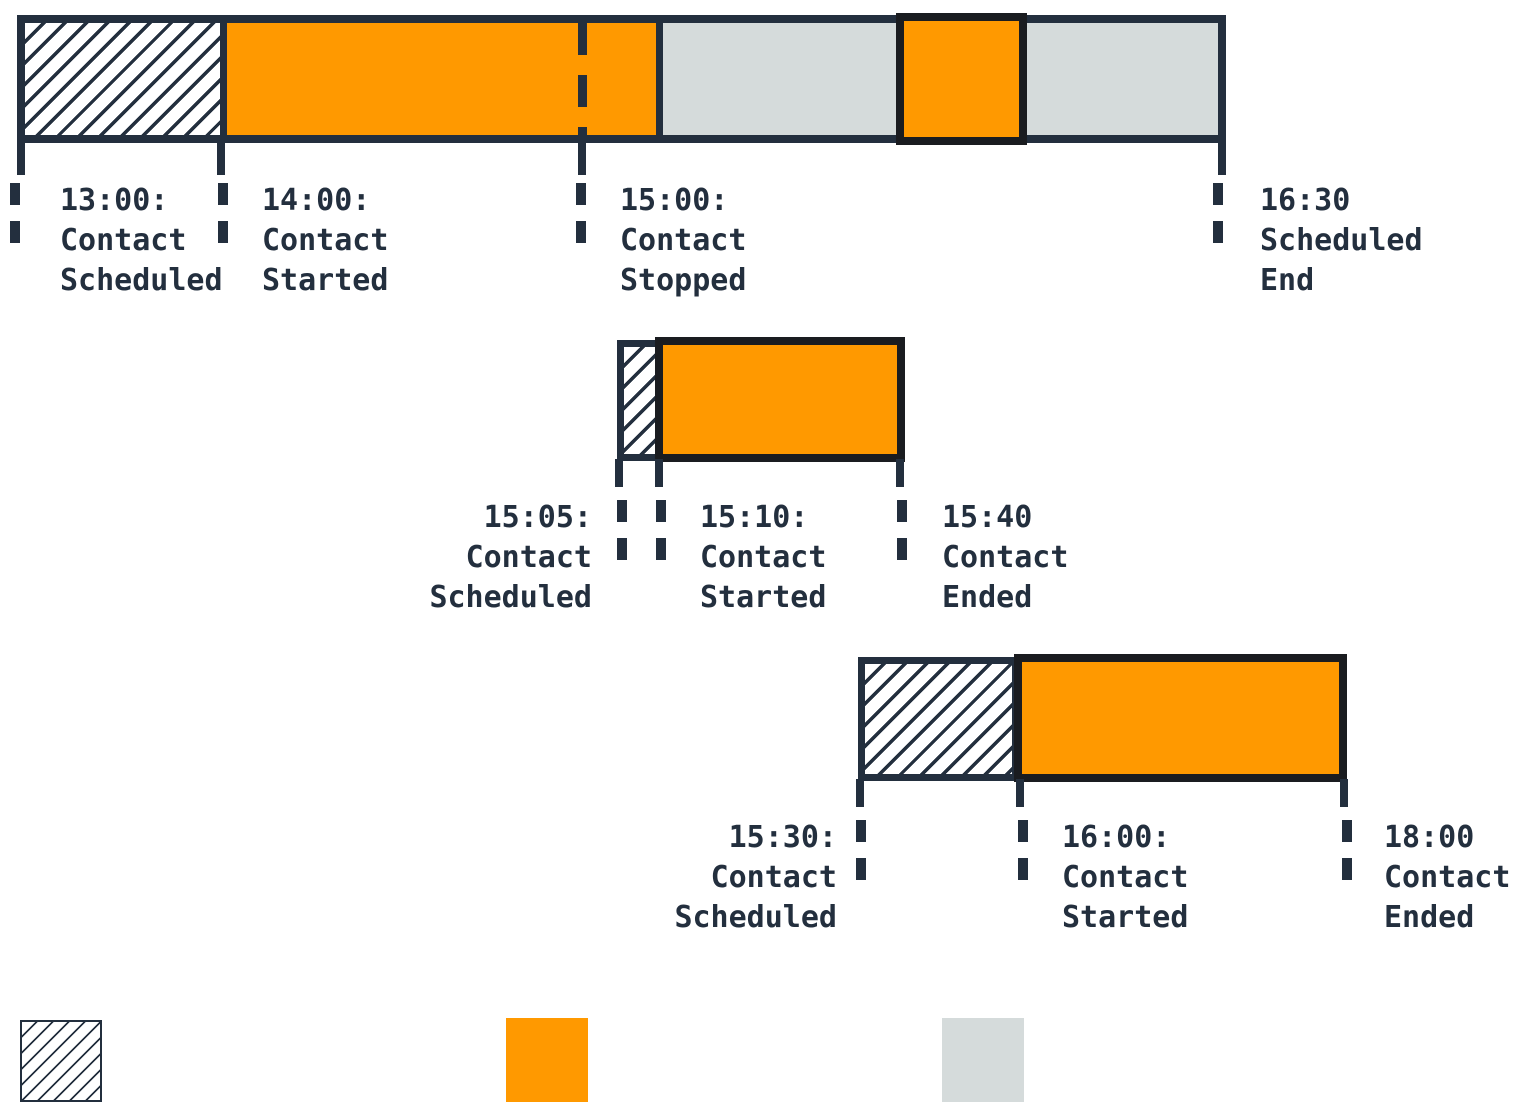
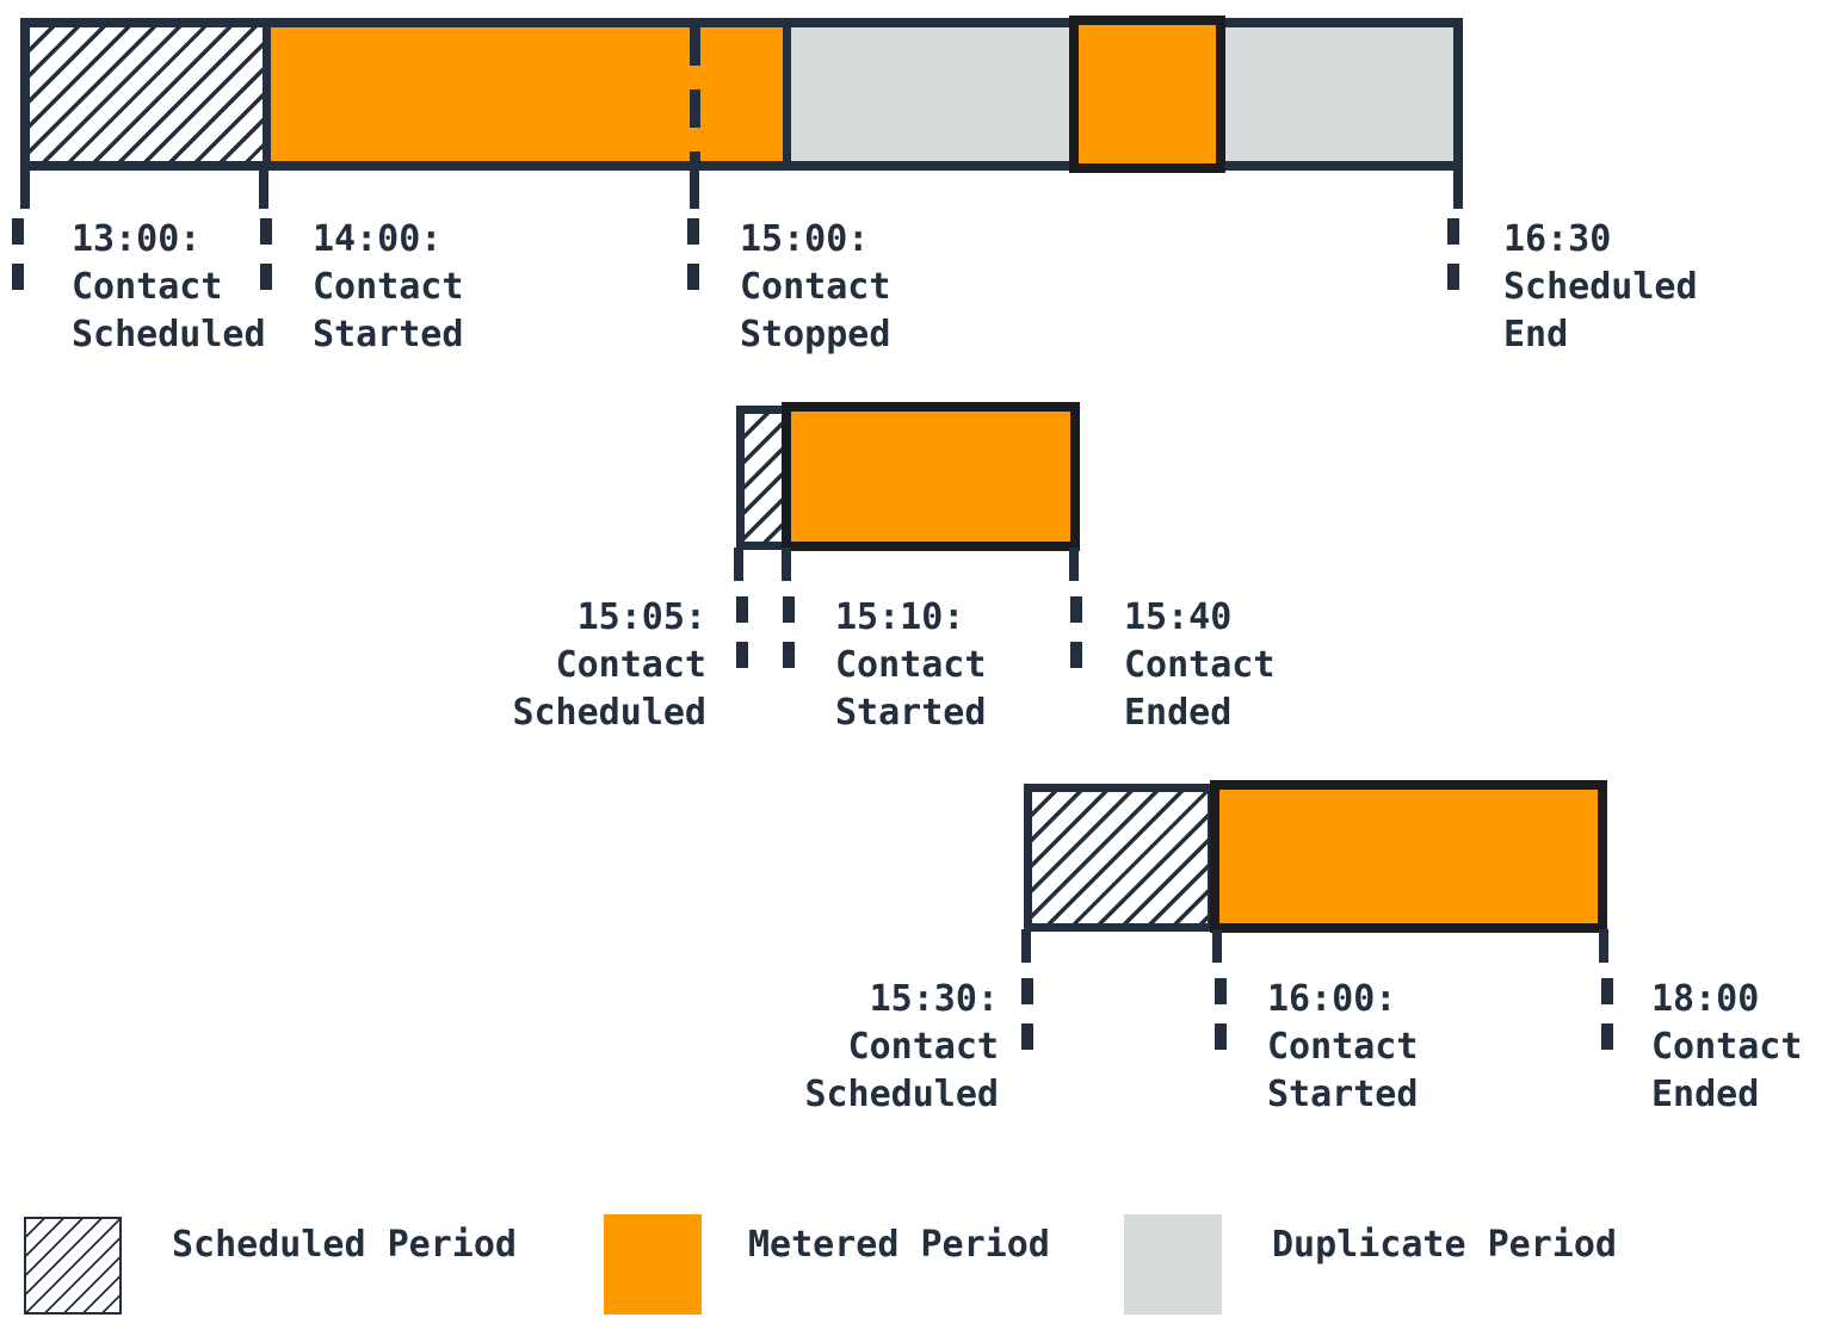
  13:00:
  Contact
  Scheduled
  14:00:
  Contact
  Started
  15:00:
  Contact
  Stopped
  16:30
  Scheduled
  End
  15:05:
  Contact
  Scheduled
  15:10:
  Contact
  Started
  15:40
  Contact
  Ended
  15:30:
  Contact
  Scheduled
  16:00:
  Contact
  Started
  18:00
  Contact
  Ended
+ Scheduled Period
+ Metered Period
+ Duplicate Period
